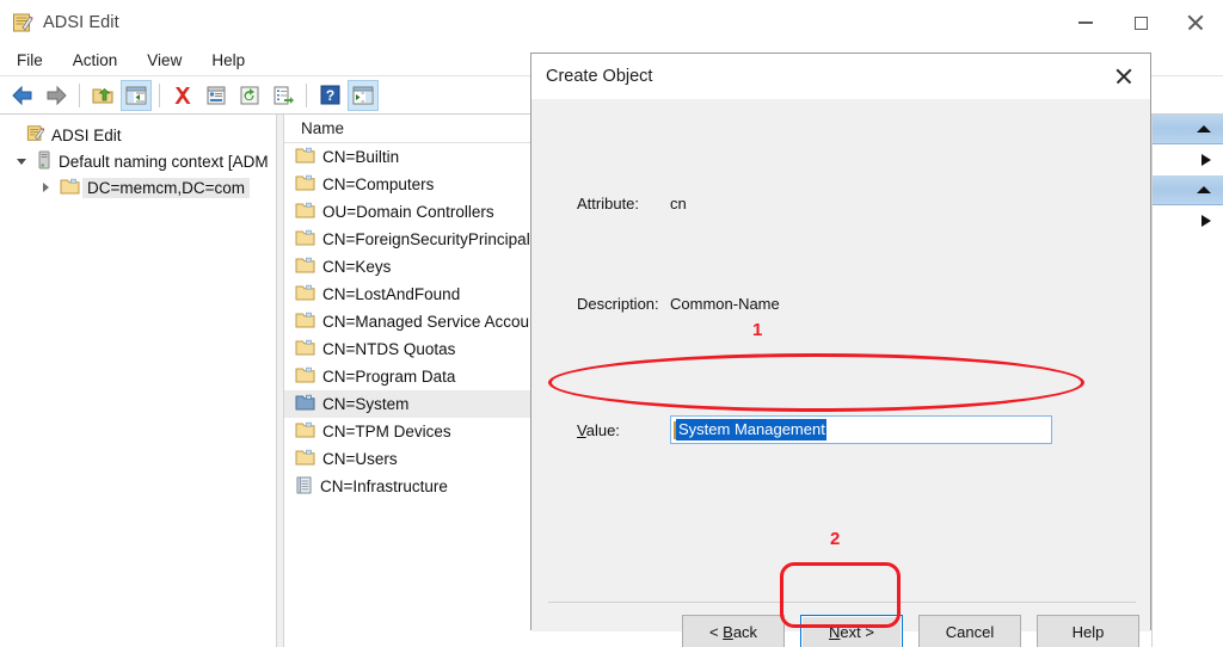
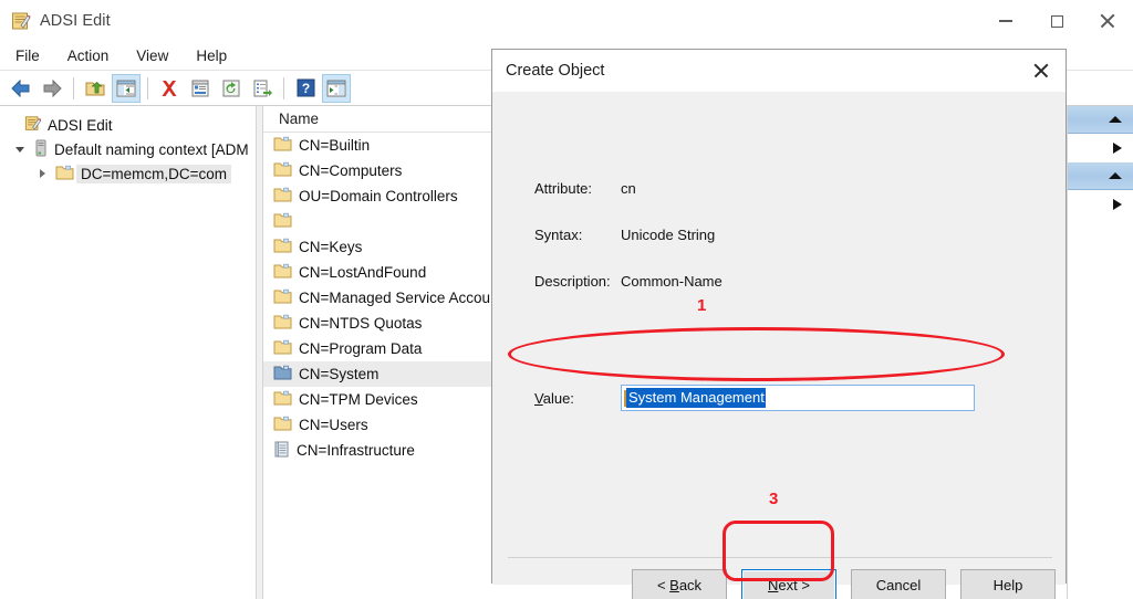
  ADSI Edit
  File
  Action
  View
  Help
  ?
  ADSI Edit
  Default naming context [ADM
  DC=memcm,DC=com
  Name
  CN=Builtin
  CN=Computers
  OU=Domain Controllers
- CN=ForeignSecurityPrincipal
  CN=Keys
  CN=LostAndFound
  CN=Managed Service Accou
  CN=NTDS Quotas
  CN=Program Data
  CN=System
  CN=TPM Devices
  CN=Users
  CN=Infrastructure
  Create Object
  Attribute:
  cn
+ Syntax:
+ Unicode String
  Description:
  Common-Name
  Value:
  System Management
  < Back
  Next >
  Cancel
  Help
  1
- 2
+ 3
